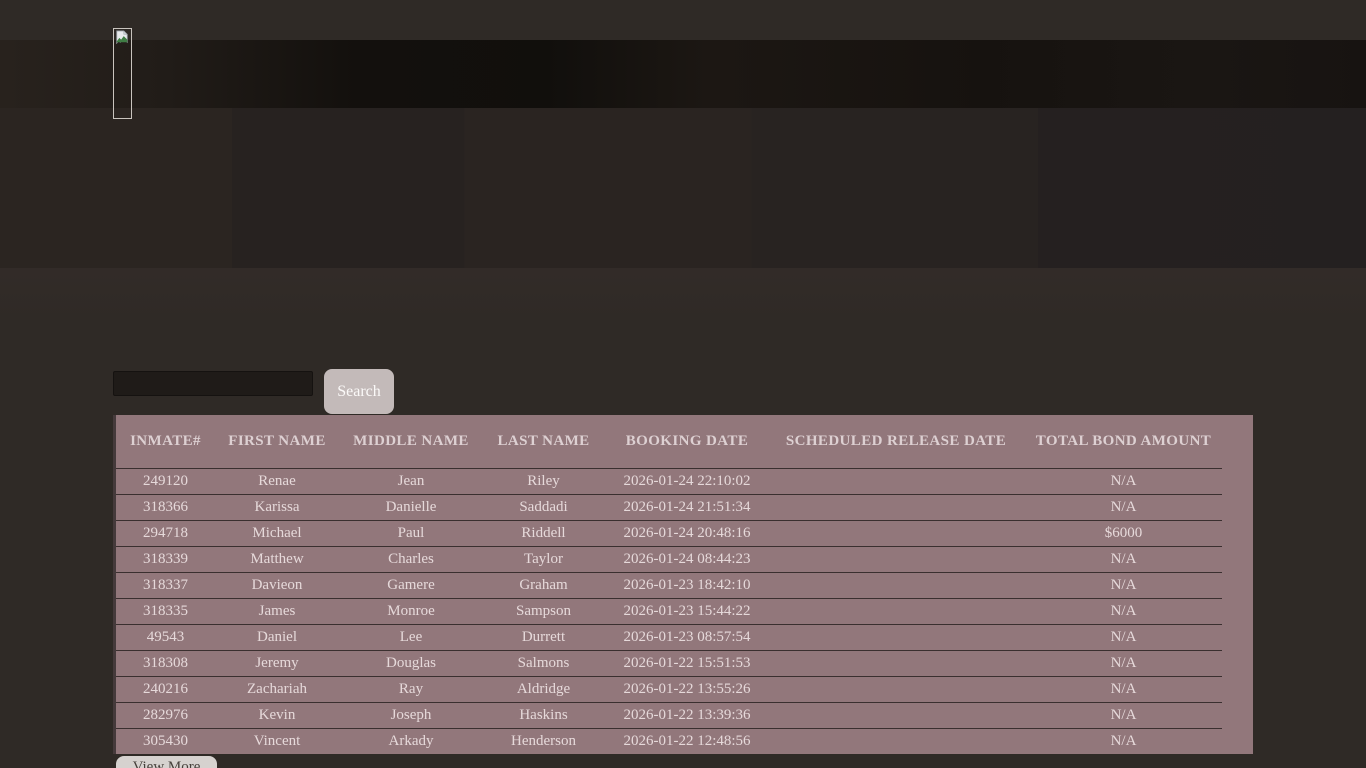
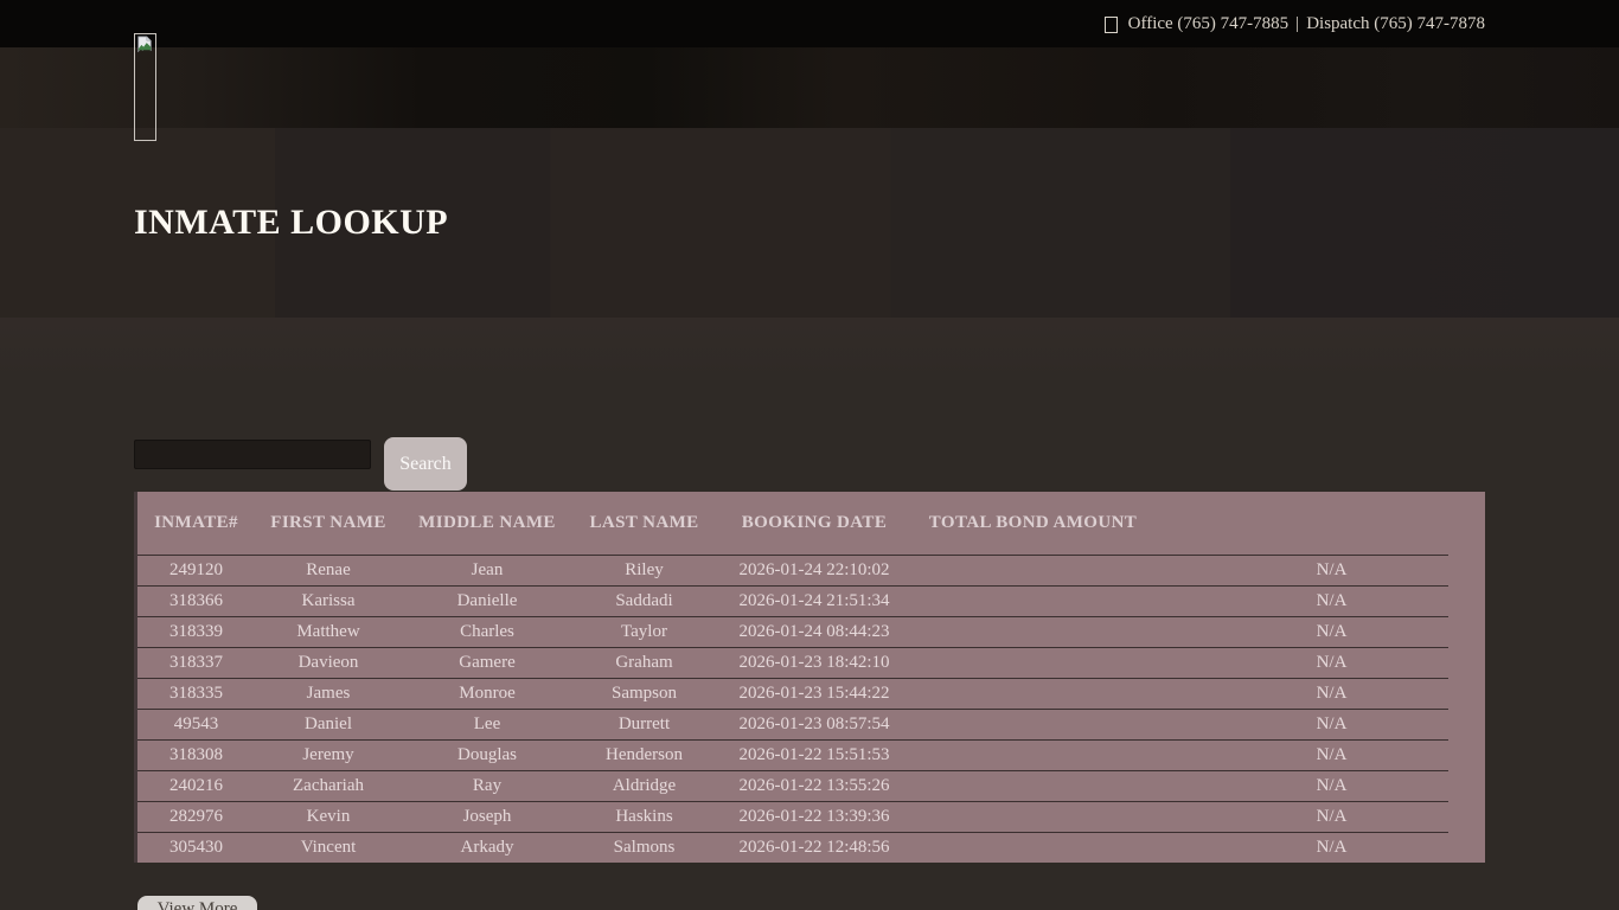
+ Office (765) 747-7885
+ |
+ Dispatch (765) 747-7878
+ INMATE LOOKUP
  Search
  INMATE#
  FIRST NAME
  MIDDLE NAME
  LAST NAME
  BOOKING DATE
- SCHEDULED RELEASE DATE
  TOTAL BOND AMOUNT
  249120
  Renae
  Jean
  Riley
  2026-01-24 22:10:02
  N/A
  318366
  Karissa
  Danielle
  Saddadi
  2026-01-24 21:51:34
  N/A
- 294718
- Michael
- Paul
- Riddell
- 2026-01-24 20:48:16
- $6000
  318339
  Matthew
  Charles
  Taylor
  2026-01-24 08:44:23
  N/A
  318337
  Davieon
  Gamere
  Graham
  2026-01-23 18:42:10
  N/A
  318335
  James
  Monroe
  Sampson
  2026-01-23 15:44:22
  N/A
  49543
  Daniel
  Lee
  Durrett
  2026-01-23 08:57:54
  N/A
  318308
  Jeremy
  Douglas
- Salmons
+ Henderson
  2026-01-22 15:51:53
  N/A
  240216
  Zachariah
  Ray
  Aldridge
  2026-01-22 13:55:26
  N/A
  282976
  Kevin
  Joseph
  Haskins
  2026-01-22 13:39:36
  N/A
  305430
  Vincent
  Arkady
- Henderson
+ Salmons
  2026-01-22 12:48:56
  N/A
  View More
